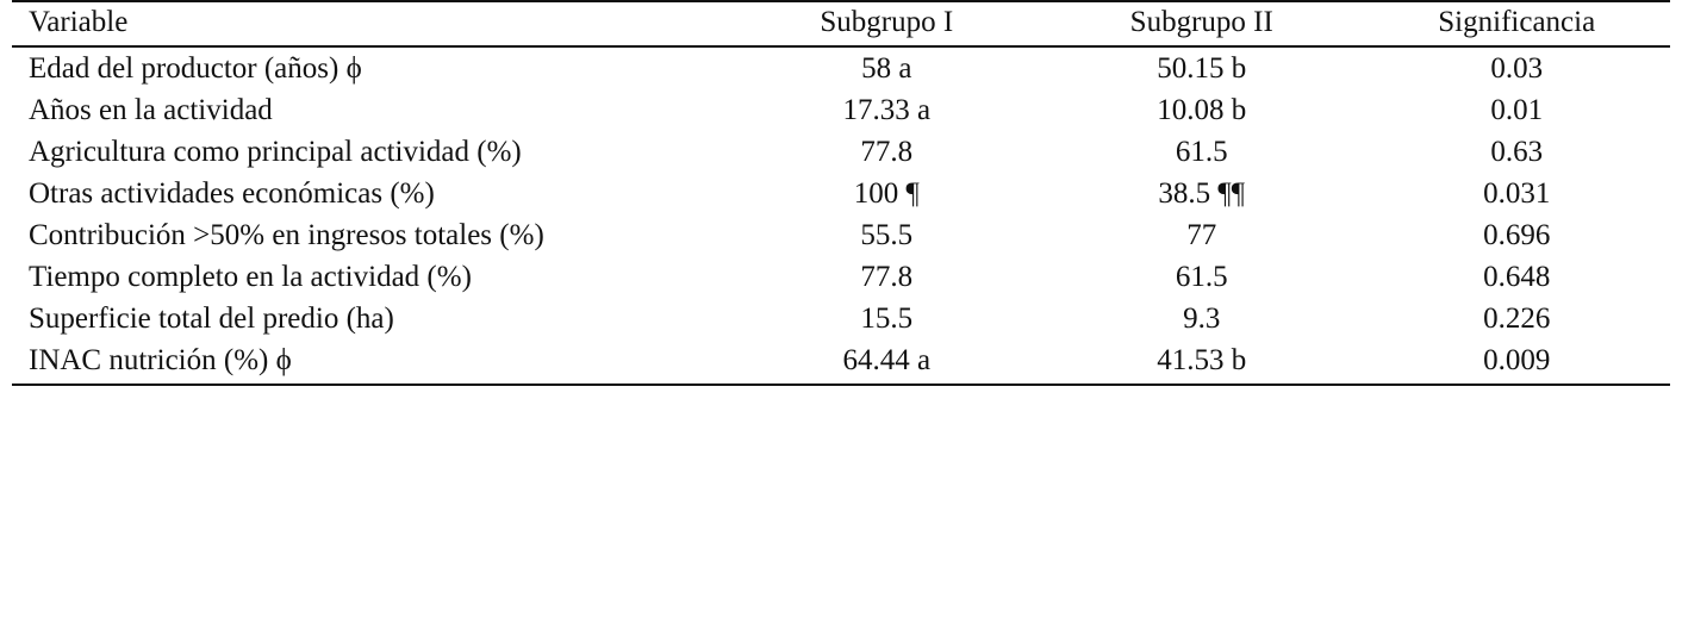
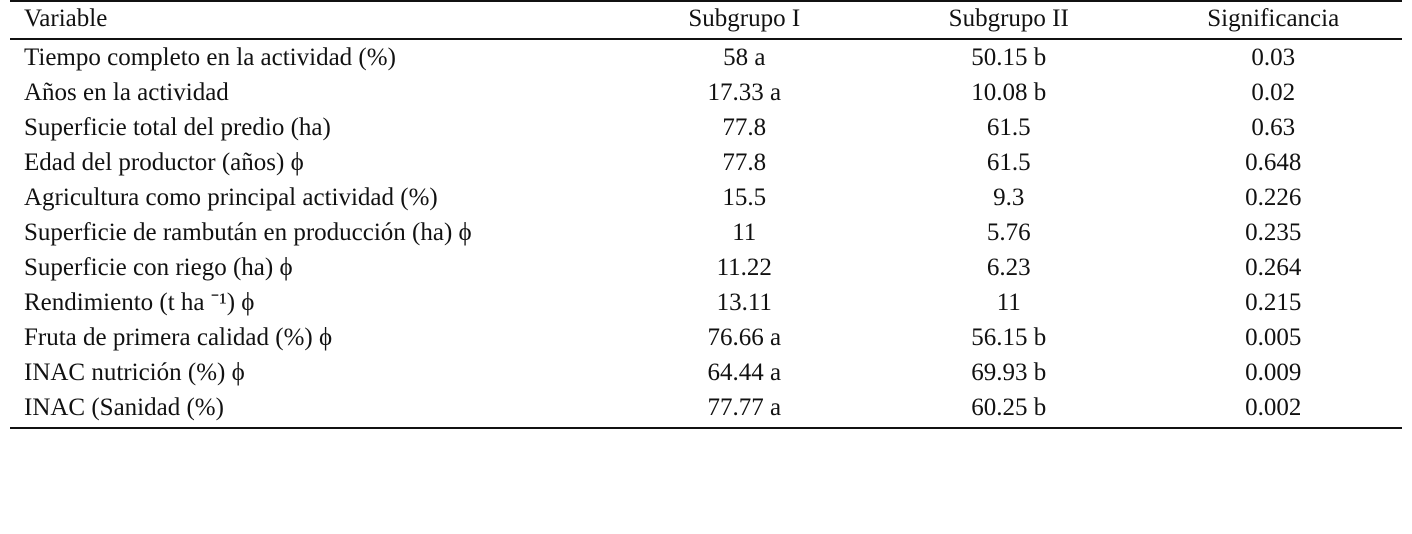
  Variable	Subgrupo I	Subgrupo II	Significancia
- Edad del productor (años) ϕ	58 a	50.15 b	0.03
+ Tiempo completo en la actividad (%)	58 a	50.15 b	0.03
- Años en la actividad	17.33 a	10.08 b	0.01
+ Años en la actividad	17.33 a	10.08 b	0.02
- Agricultura como principal actividad (%)	77.8	61.5	0.63
+ Superficie total del predio (ha)	77.8	61.5	0.63
- Otras actividades económicas (%)	100 ¶	38.5 ¶¶	0.031
- Contribución >50% en ingresos totales (%)	55.5	77	0.696
- Tiempo completo en la actividad (%)	77.8	61.5	0.648
+ Edad del productor (años) ϕ	77.8	61.5	0.648
- Superficie total del predio (ha)	15.5	9.3	0.226
+ Agricultura como principal actividad (%)	15.5	9.3	0.226
+ Superficie de rambután en producción (ha) ϕ	11	5.76	0.235
+ Superficie con riego (ha) ϕ	11.22	6.23	0.264
+ Rendimiento (t ha ⁻¹) ϕ	13.11	11	0.215
+ Fruta de primera calidad (%) ϕ	76.66 a	56.15 b	0.005
- INAC nutrición (%) ϕ	64.44 a	41.53 b	0.009
+ INAC nutrición (%) ϕ	64.44 a	69.93 b	0.009
+ INAC (Sanidad (%)	77.77 a	60.25 b	0.002
